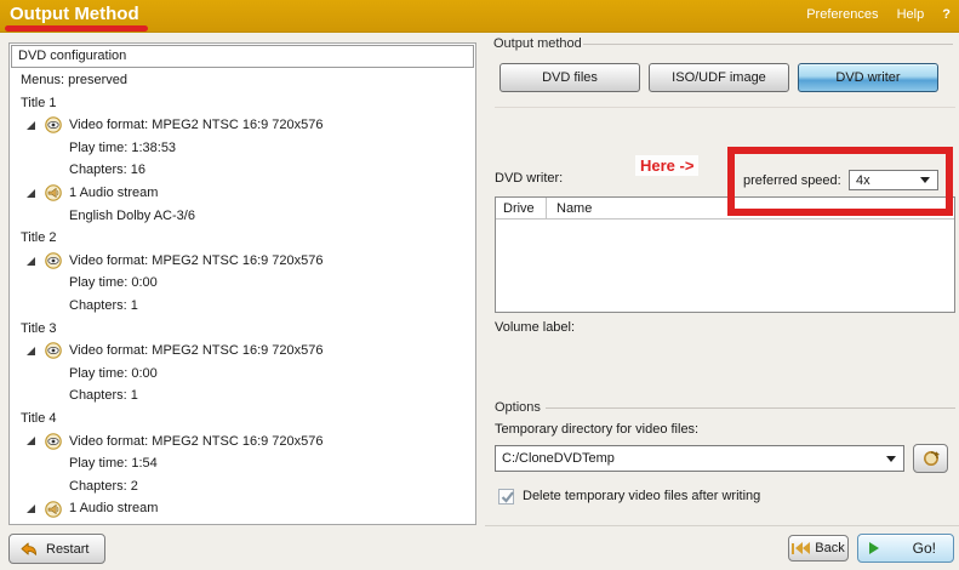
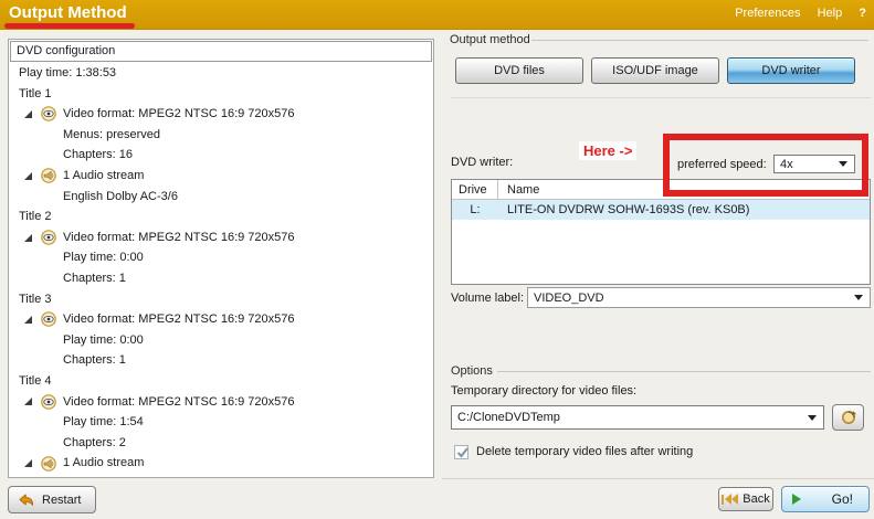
  Output Method
  Preferences Help ?
  DVD configuration
- Menus: preserved
+ Play time: 1:38:53
  Title 1
  Video format: MPEG2 NTSC 16:9 720x576
- Play time: 1:38:53
+ Menus: preserved
  Chapters: 16
  1 Audio stream
  English Dolby AC-3/6
  Title 2
  Video format: MPEG2 NTSC 16:9 720x576
  Play time: 0:00
  Chapters: 1
  Title 3
  Video format: MPEG2 NTSC 16:9 720x576
  Play time: 0:00
  Chapters: 1
  Title 4
  Video format: MPEG2 NTSC 16:9 720x576
  Play time: 1:54
  Chapters: 2
  1 Audio stream
  Restart
  Output method
  DVD files
  ISO/UDF image
  DVD writer
  Here ->
  DVD writer:
  preferred speed:
  4x
  Drive
  Name
+ L:
+ LITE-ON DVDRW SOHW-1693S (rev. KS0B)
  Volume label:
+ VIDEO_DVD
  Options
  Temporary directory for video files:
  C:/CloneDVDTemp
  Delete temporary video files after writing
  Back
  Go!
